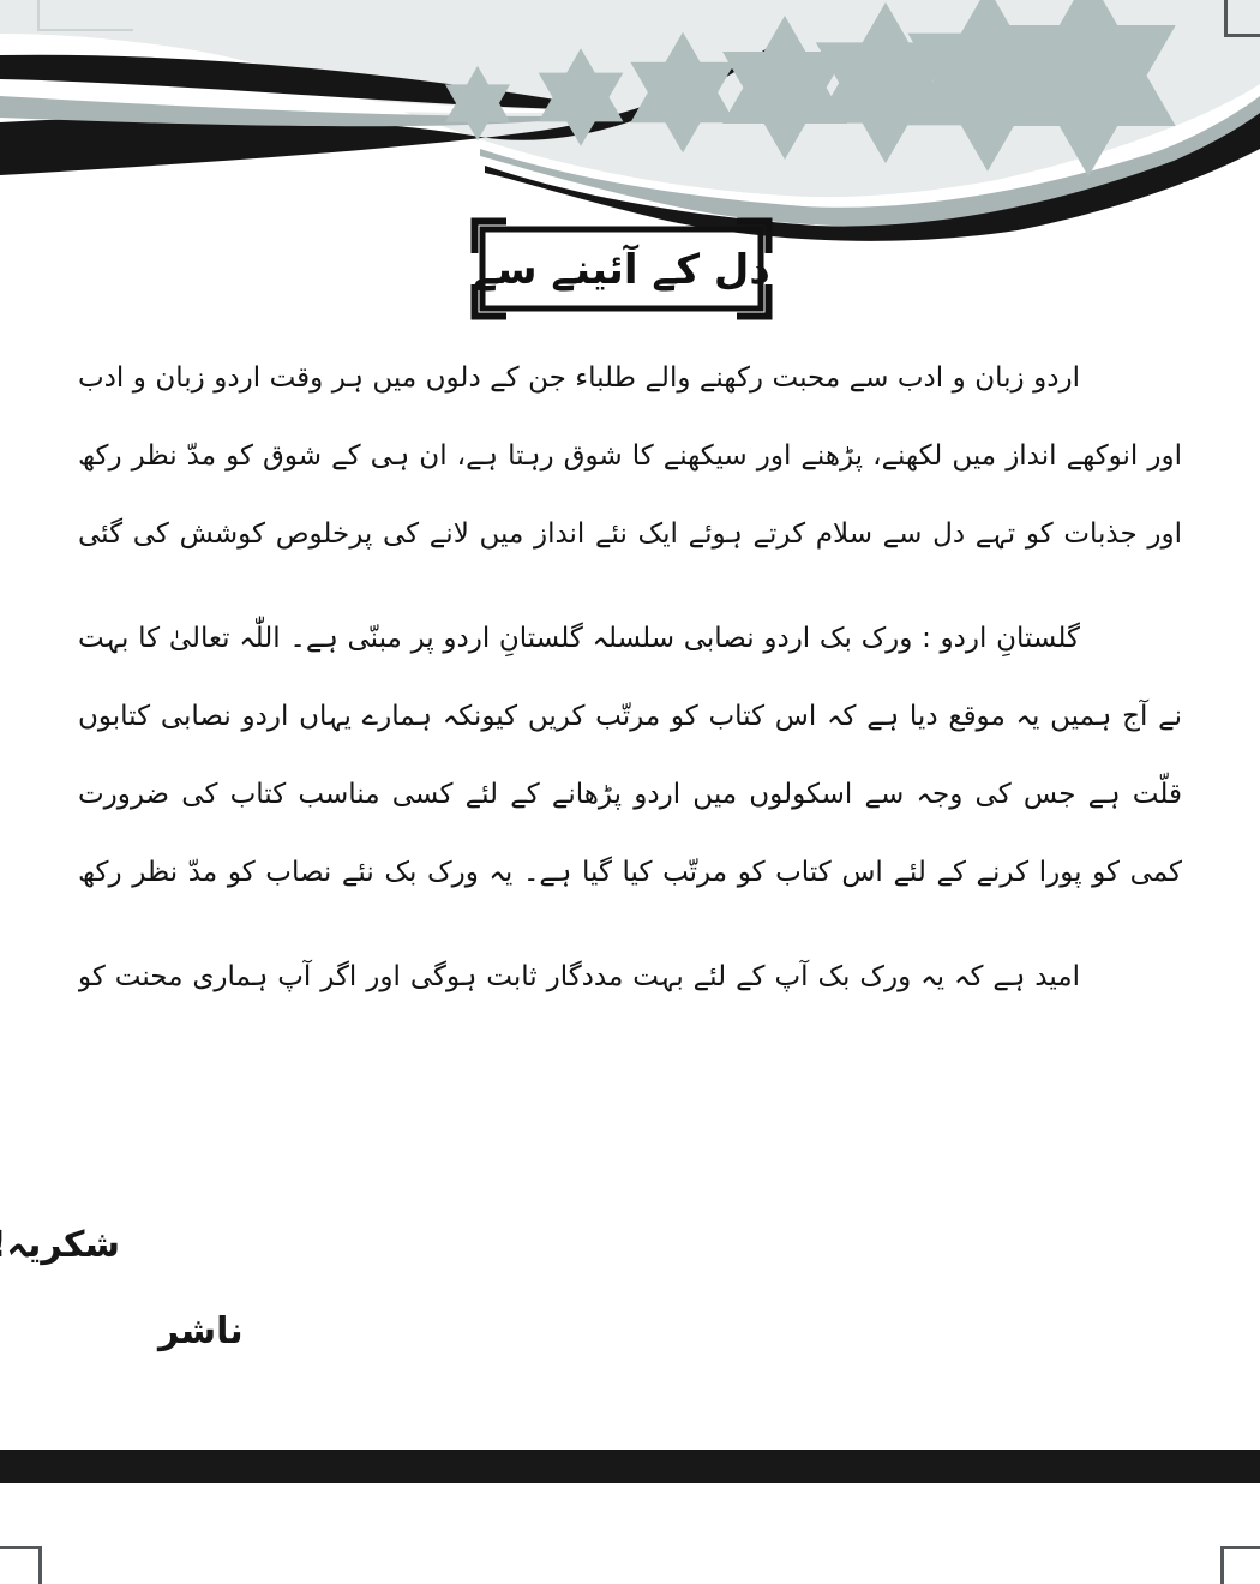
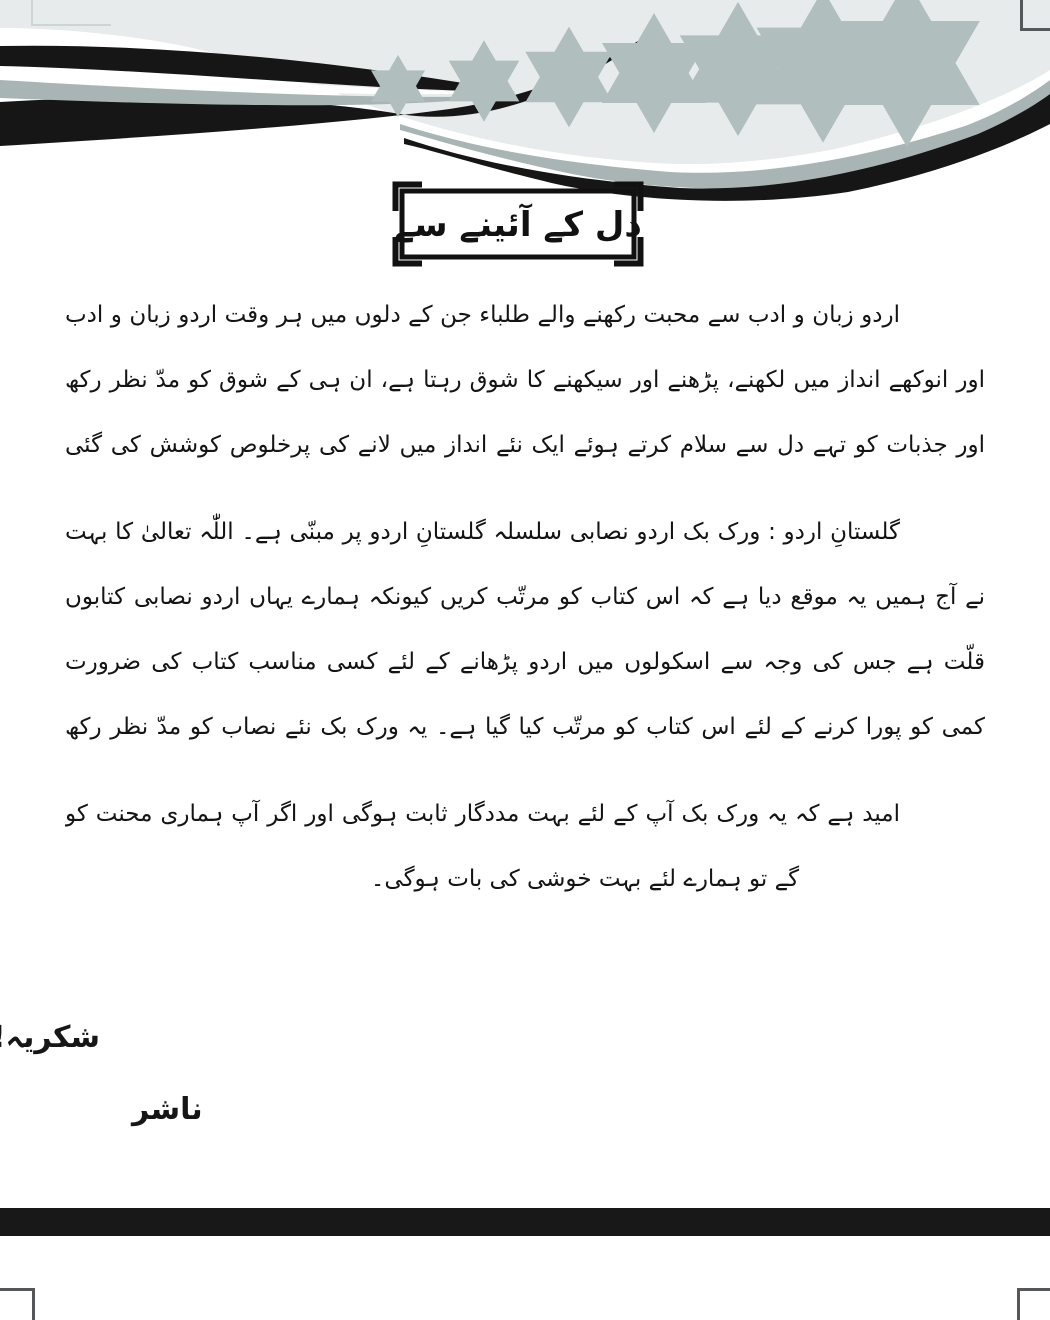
  دل کے آئینے سے
  اردو زبان و ادب سے محبت رکھنے والے طلباء جن کے دلوں میں ہر وقت اردو زبان و ادب
  اور انوکھے انداز میں لکھنے، پڑھنے اور سیکھنے کا شوق رہتا ہے، ان ہی کے شوق کو مدّ نظر رکھ
  اور جذبات کو تہے دل سے سلام کرتے ہوئے ایک نئے انداز میں لانے کی پرخلوص کوشش کی گئی
  گلستانِ اردو : ورک بک اردو نصابی سلسلہ گلستانِ اردو پر مبنّی ہے۔ اللّٰہ تعالیٰ کا بہت
  نے آج ہمیں یہ موقع دیا ہے کہ اس کتاب کو مرتّب کریں کیونکہ ہمارے یہاں اردو نصابی کتابوں
  قلّت ہے جس کی وجہ سے اسکولوں میں اردو پڑھانے کے لئے کسی مناسب کتاب کی ضرورت
  کمی کو پورا کرنے کے لئے اس کتاب کو مرتّب کیا گیا ہے۔ یہ ورک بک نئے نصاب کو مدّ نظر رکھ
  امید ہے کہ یہ ورک بک آپ کے لئے بہت مددگار ثابت ہوگی اور اگر آپ ہماری محنت کو
+ گے تو ہمارے لئے بہت خوشی کی بات ہوگی۔
  شکریہ
  ناشر
